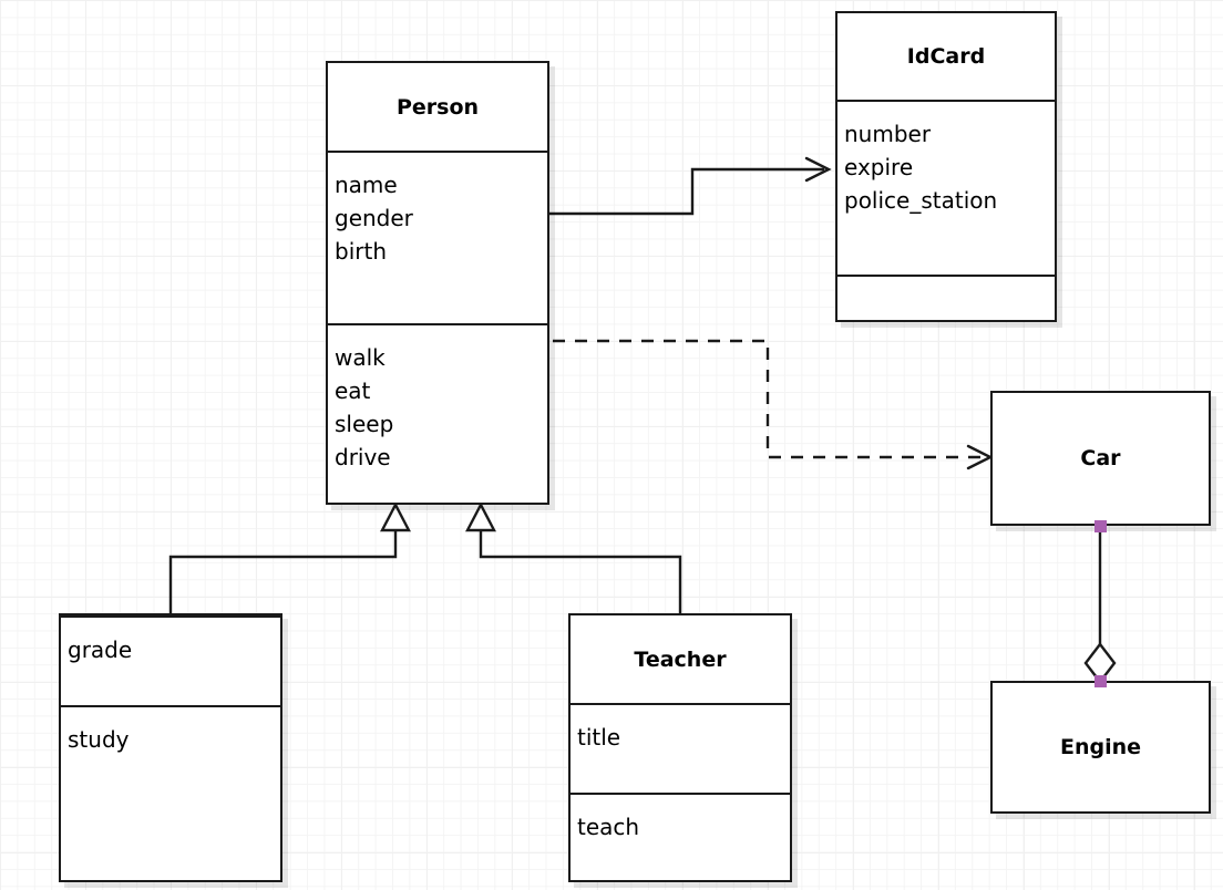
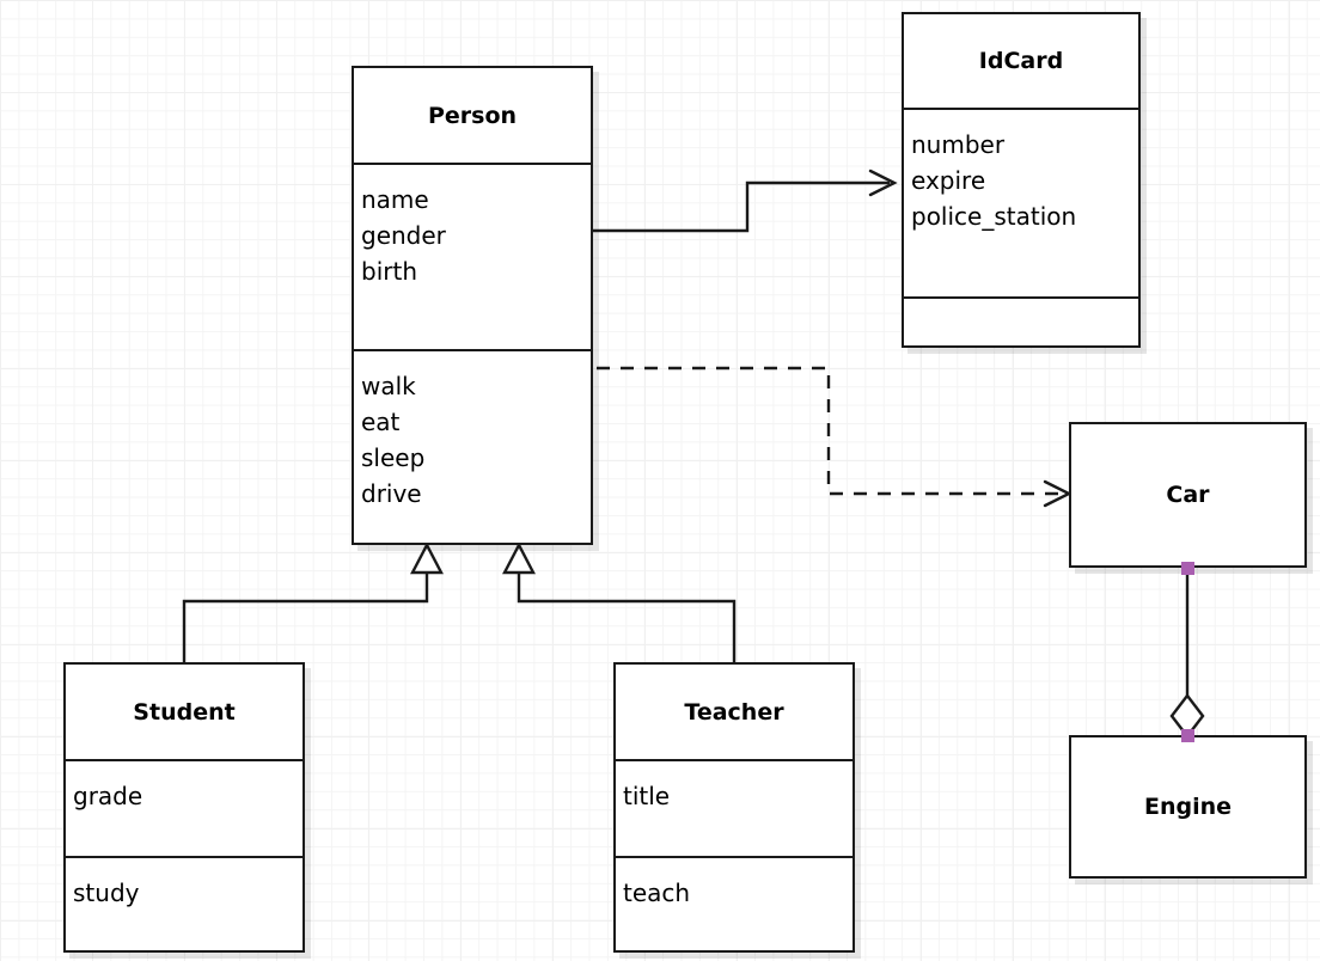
  Person
  name
  gender
  birth
  walk
  eat
  sleep
  drive
  IdCard
  number
  expire
  police_station
+ Student
  grade
  study
  Teacher
  title
  teach
  Car
  Engine
